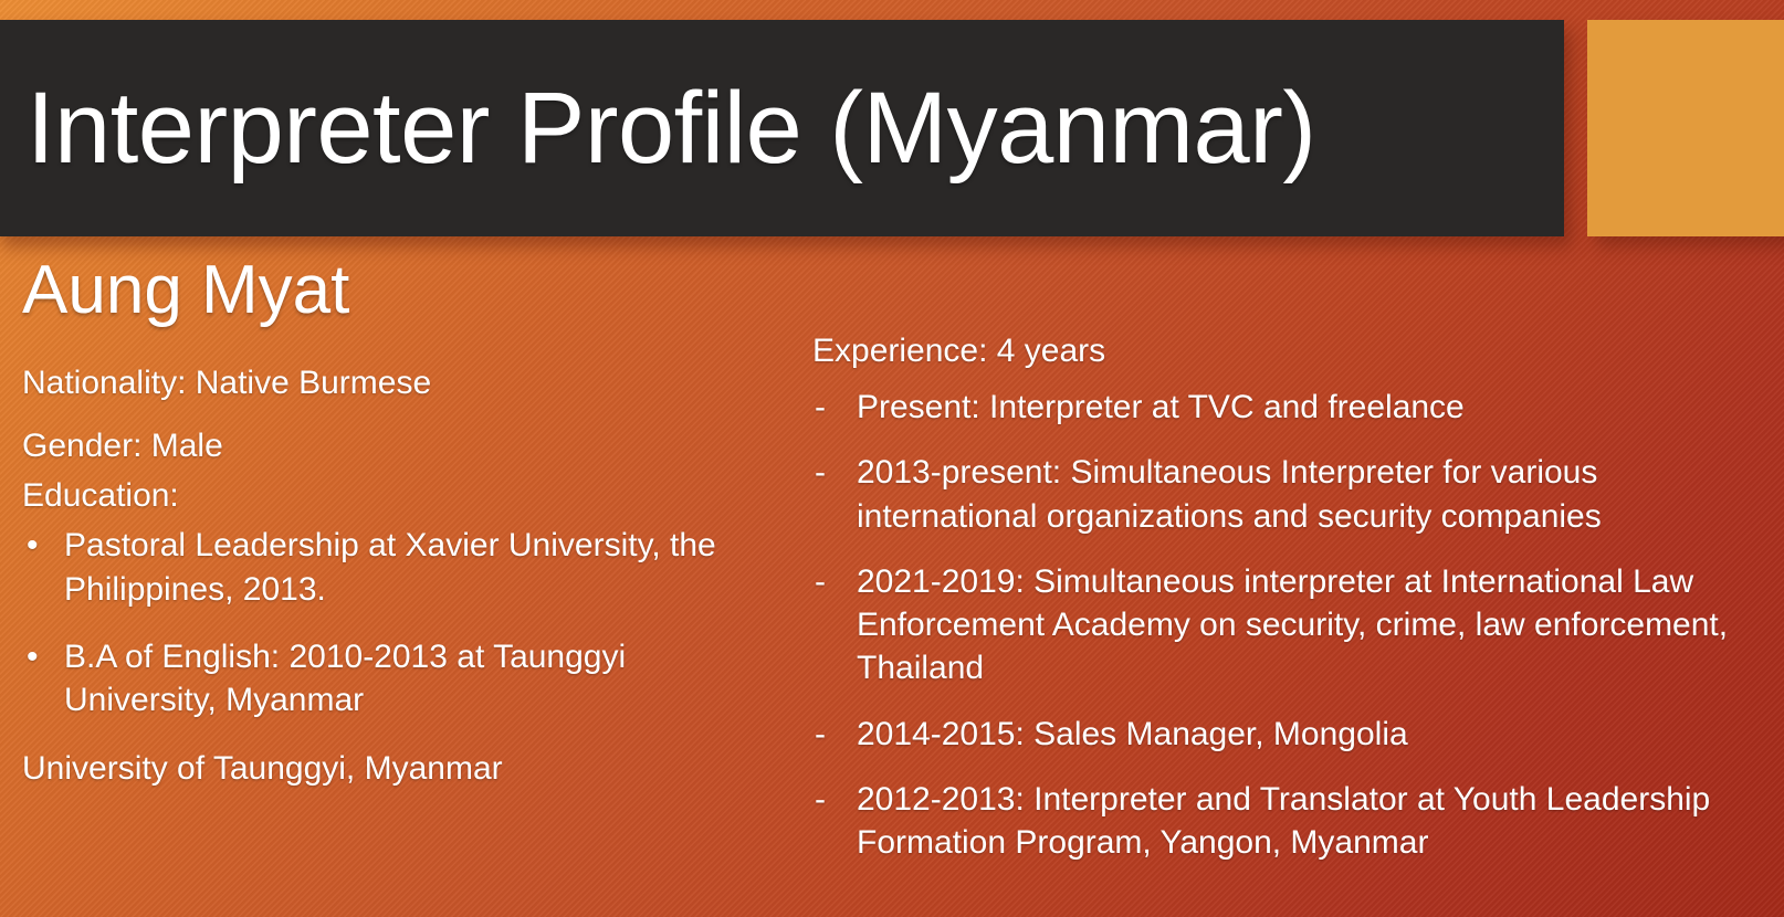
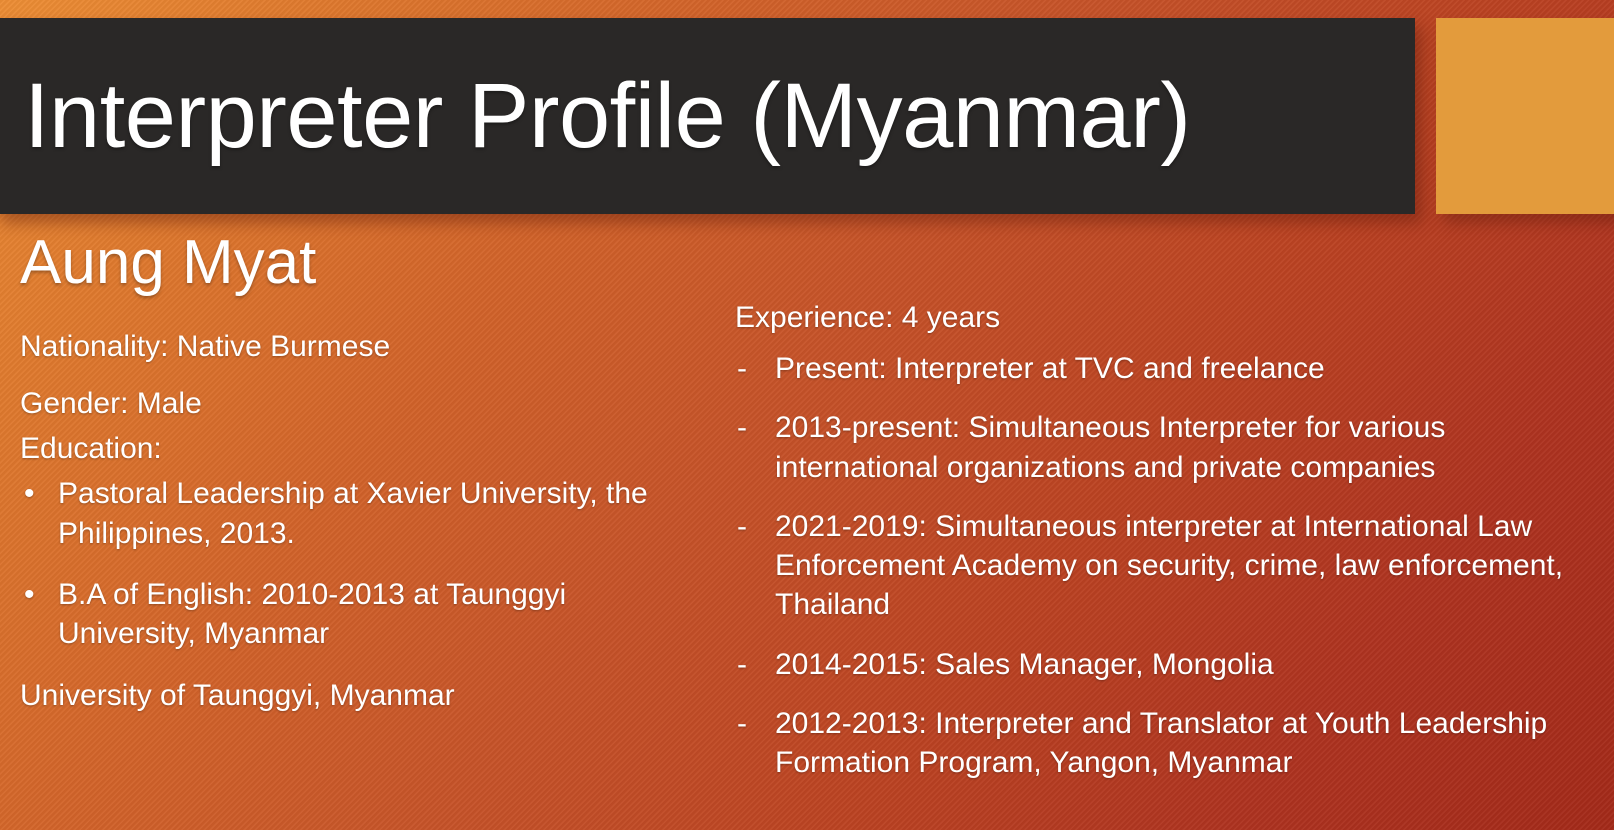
  Interpreter Profile (Myanmar)
  Aung Myat
  Nationality: Native Burmese
  Gender: Male
  Education:
  •
  Pastoral Leadership at Xavier University, the Philippines, 2013.
  •
  B.A of English: 2010-2013 at Taunggyi University, Myanmar
  University of Taunggyi, Myanmar
  Experience: 4 years
  -
  Present: Interpreter at TVC and freelance
  -
- 2013-present: Simultaneous Interpreter for various international organizations and security companies
+ 2013-present: Simultaneous Interpreter for various international organizations and private companies
  -
  2021-2019: Simultaneous interpreter at International Law Enforcement Academy on security, crime, law enforcement, Thailand
  -
  2014-2015: Sales Manager, Mongolia
  -
  2012-2013: Interpreter and Translator at Youth Leadership Formation Program, Yangon, Myanmar
